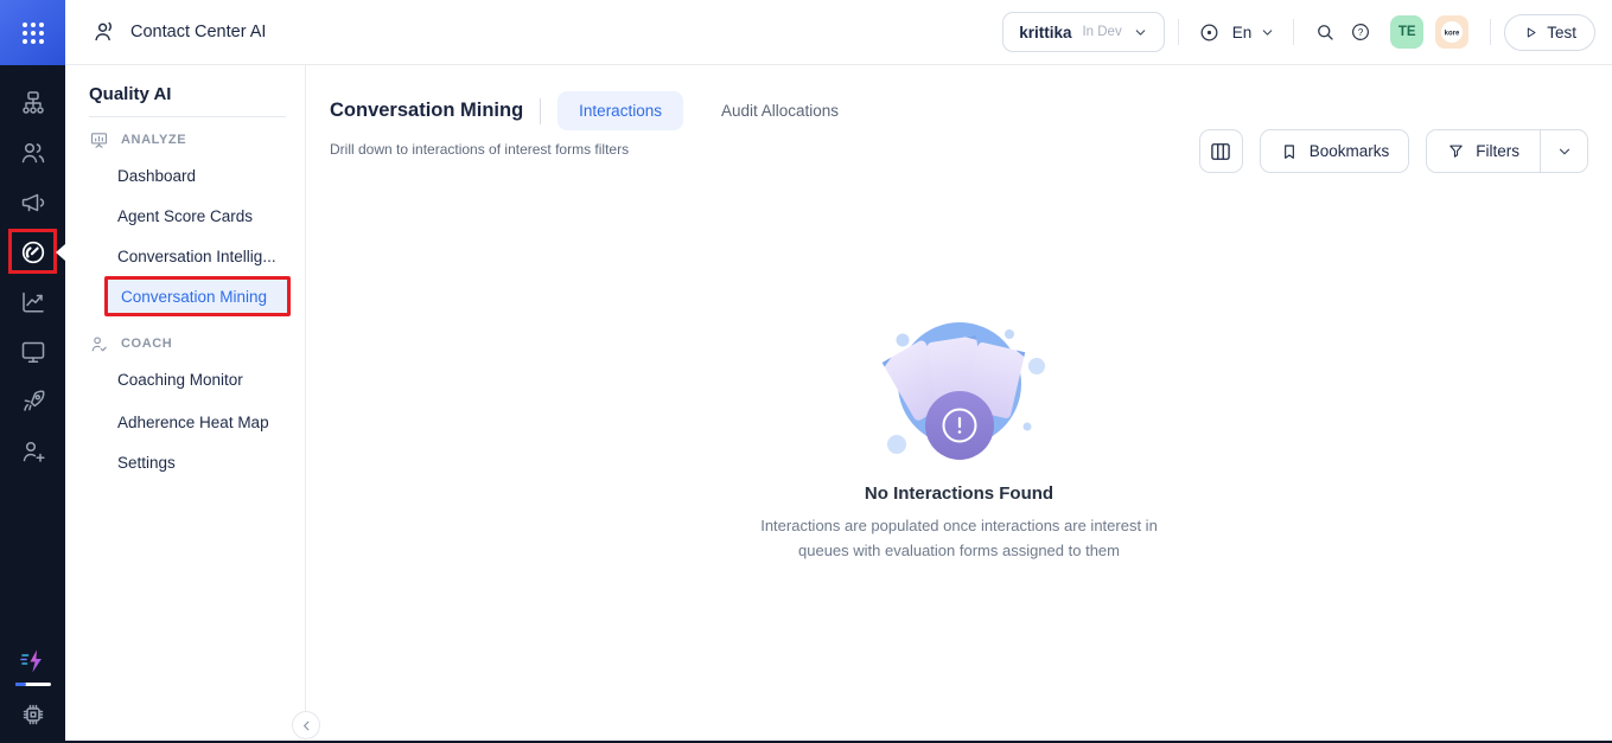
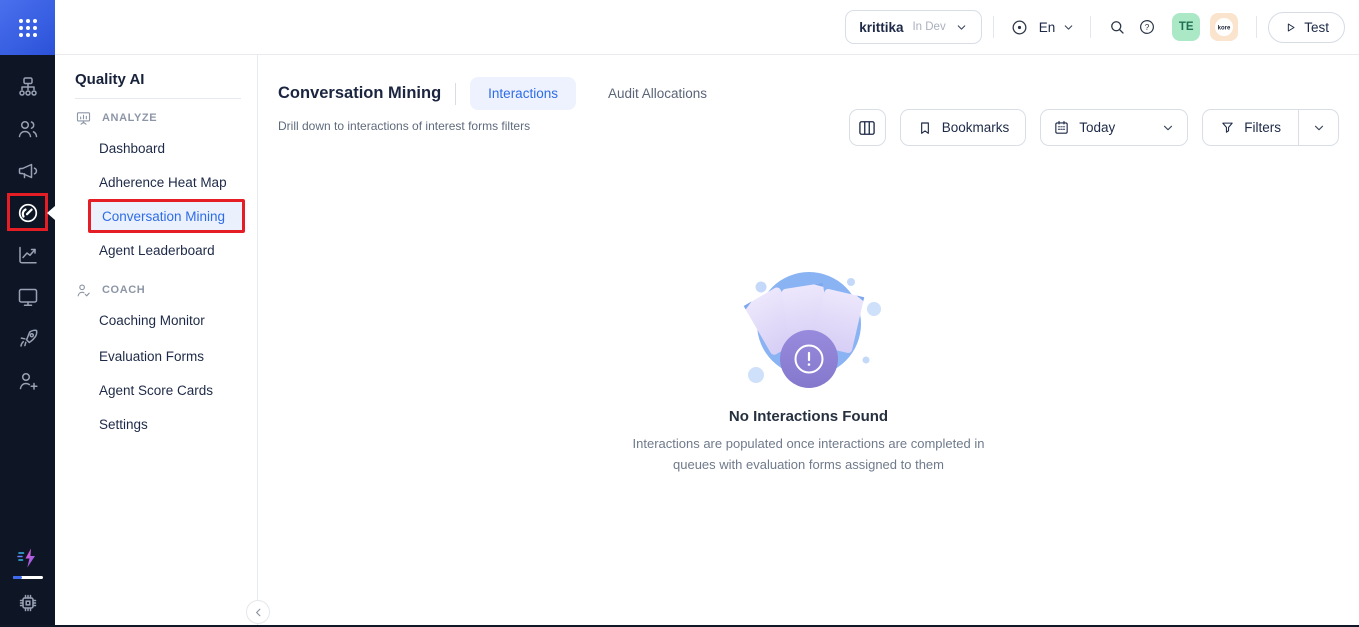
- Contact Center AI
  krittika
  In Dev
  En
  ?
  TE
  Test
  Quality AI
  ANALYZE
  Dashboard
- Agent Score Cards
+ Adherence Heat Map
- Conversation Intellig...
  Conversation Mining
+ Agent Leaderboard
  COACH
  Coaching Monitor
+ Evaluation Forms
- Adherence Heat Map
+ Agent Score Cards
  Settings
  Conversation Mining
  Interactions
  Audit Allocations
  Drill down to interactions of interest forms filters
  Bookmarks
+ Today
  Filters
  No Interactions Found
- Interactions are populated once interactions are interest in queues with evaluation forms assigned to them
+ Interactions are populated once interactions are completed in queues with evaluation forms assigned to them
